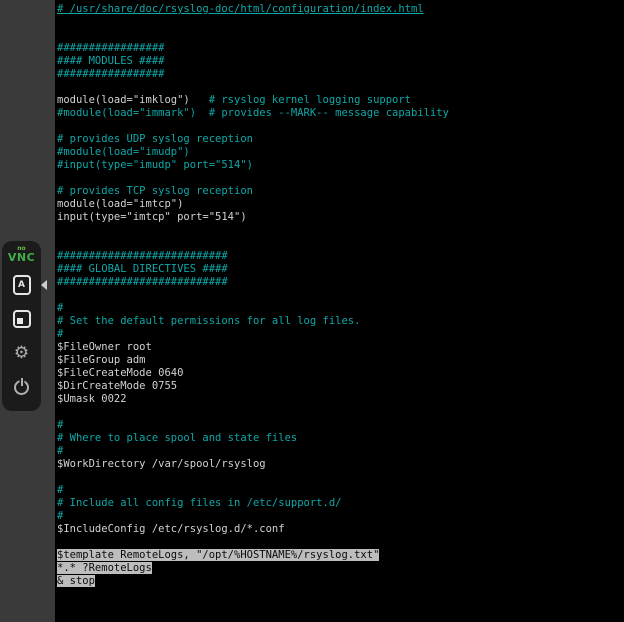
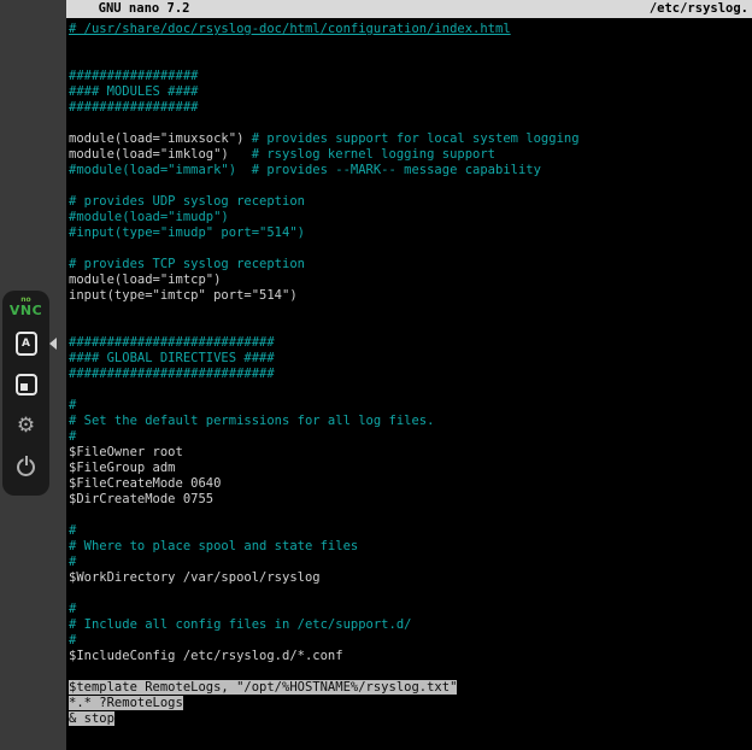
  VNC
  A
  ⚙
+ GNU nano 7.2
+ /etc/rsyslog.
  # /usr/share/doc/rsyslog-doc/html/configuration/index.html
  #################
  #### MODULES ####
  #################
+ module(load="imuxsock") # provides support for local system logging
  module(load="imklog") # rsyslog kernel logging support
  #module(load="immark") # provides --MARK-- message capability
  # provides UDP syslog reception
  #module(load="imudp")
  #input(type="imudp" port="514")
  # provides TCP syslog reception
  module(load="imtcp")
  input(type="imtcp" port="514")
  ###########################
  #### GLOBAL DIRECTIVES ####
  ###########################
  #
  # Set the default permissions for all log files.
  #
  $FileOwner root
  $FileGroup adm
  $FileCreateMode 0640
  $DirCreateMode 0755
- $Umask 0022
  #
  # Where to place spool and state files
  #
  $WorkDirectory /var/spool/rsyslog
  #
  # Include all config files in /etc/support.d/
  #
  $IncludeConfig /etc/rsyslog.d/*.conf
  $template RemoteLogs, "/opt/%HOSTNAME%/rsyslog.txt"
  *.* ?RemoteLogs
  & stop
